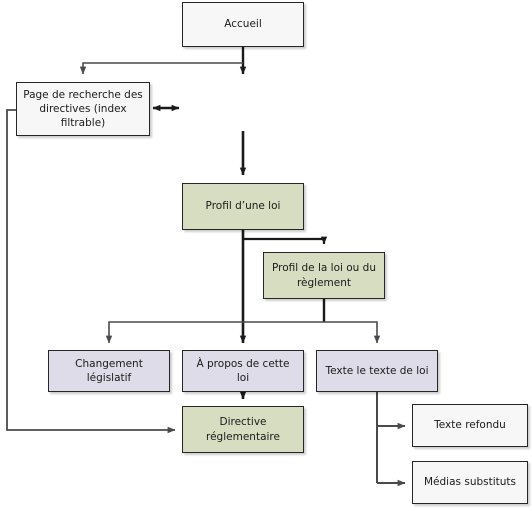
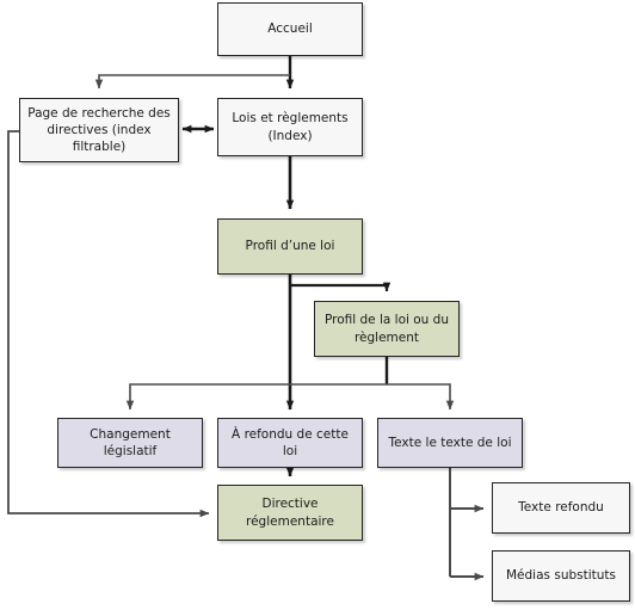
  Accueil
  Page de recherche des directives (index filtrable)
+ Lois et règlements (Index)
  Profil d’une loi
  Profil de la loi ou du règlement
  Changement législatif
- À propos de cette loi
+ À refondu de cette loi
  Texte le texte de loi
  Directive réglementaire
  Texte refondu
  Médias substituts
